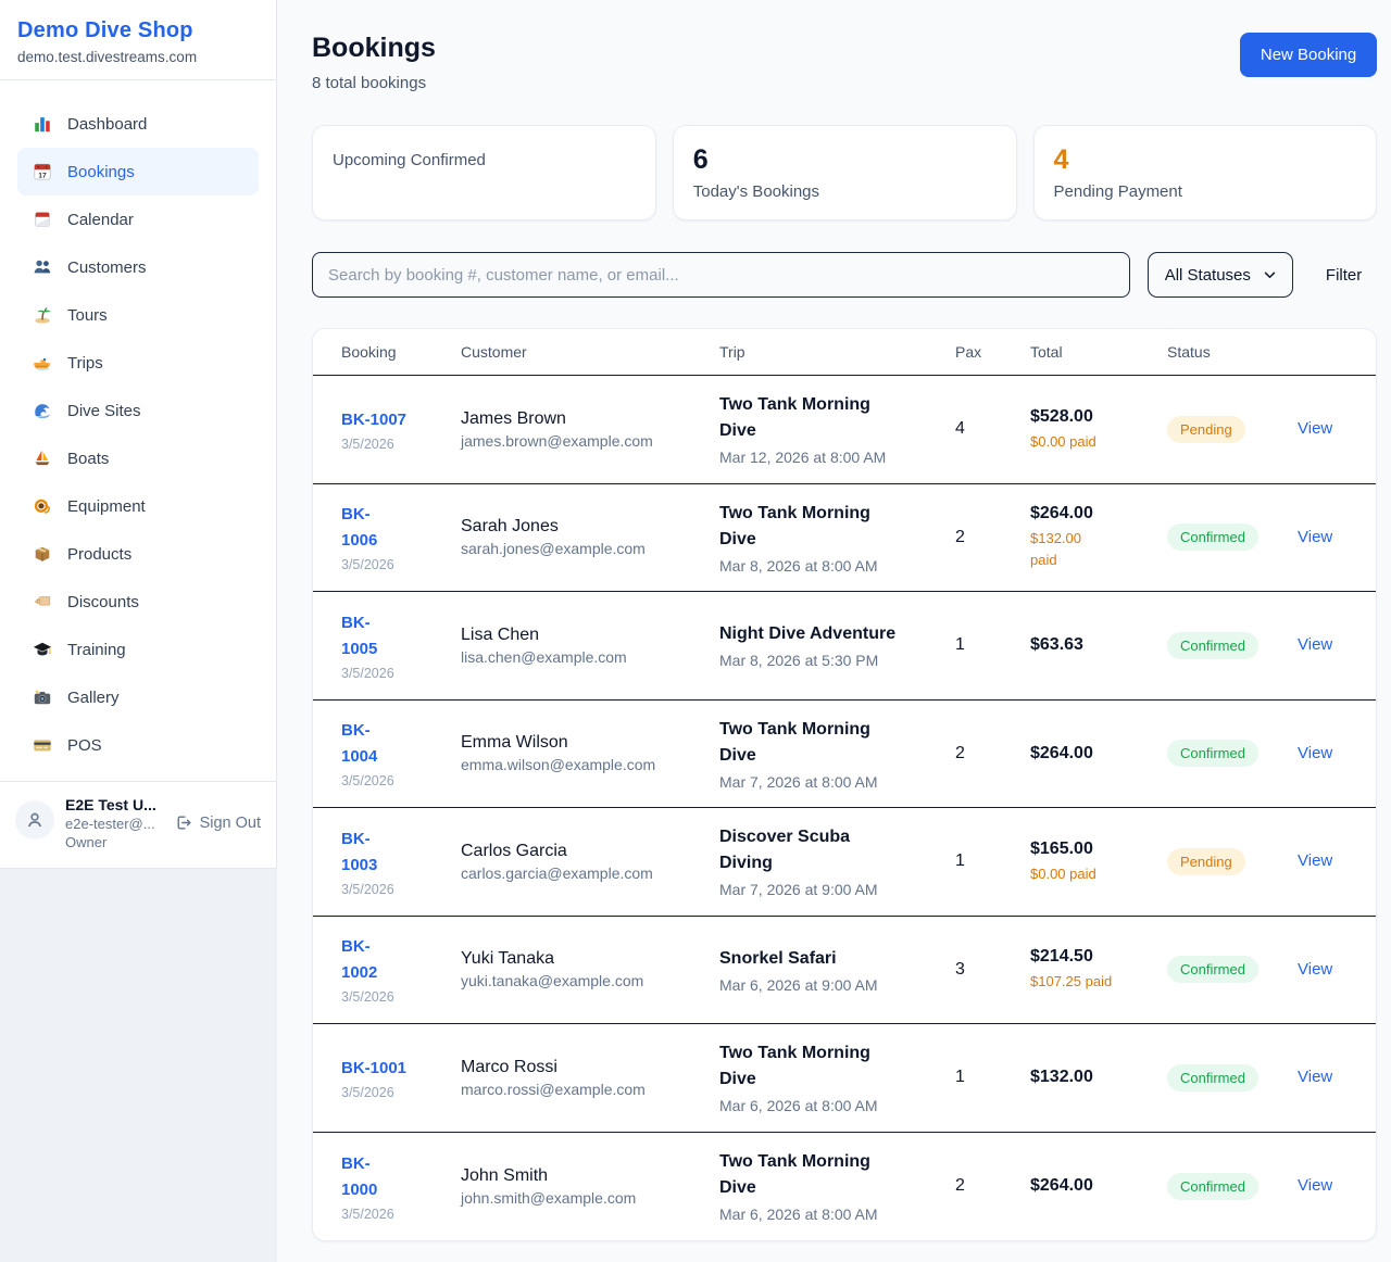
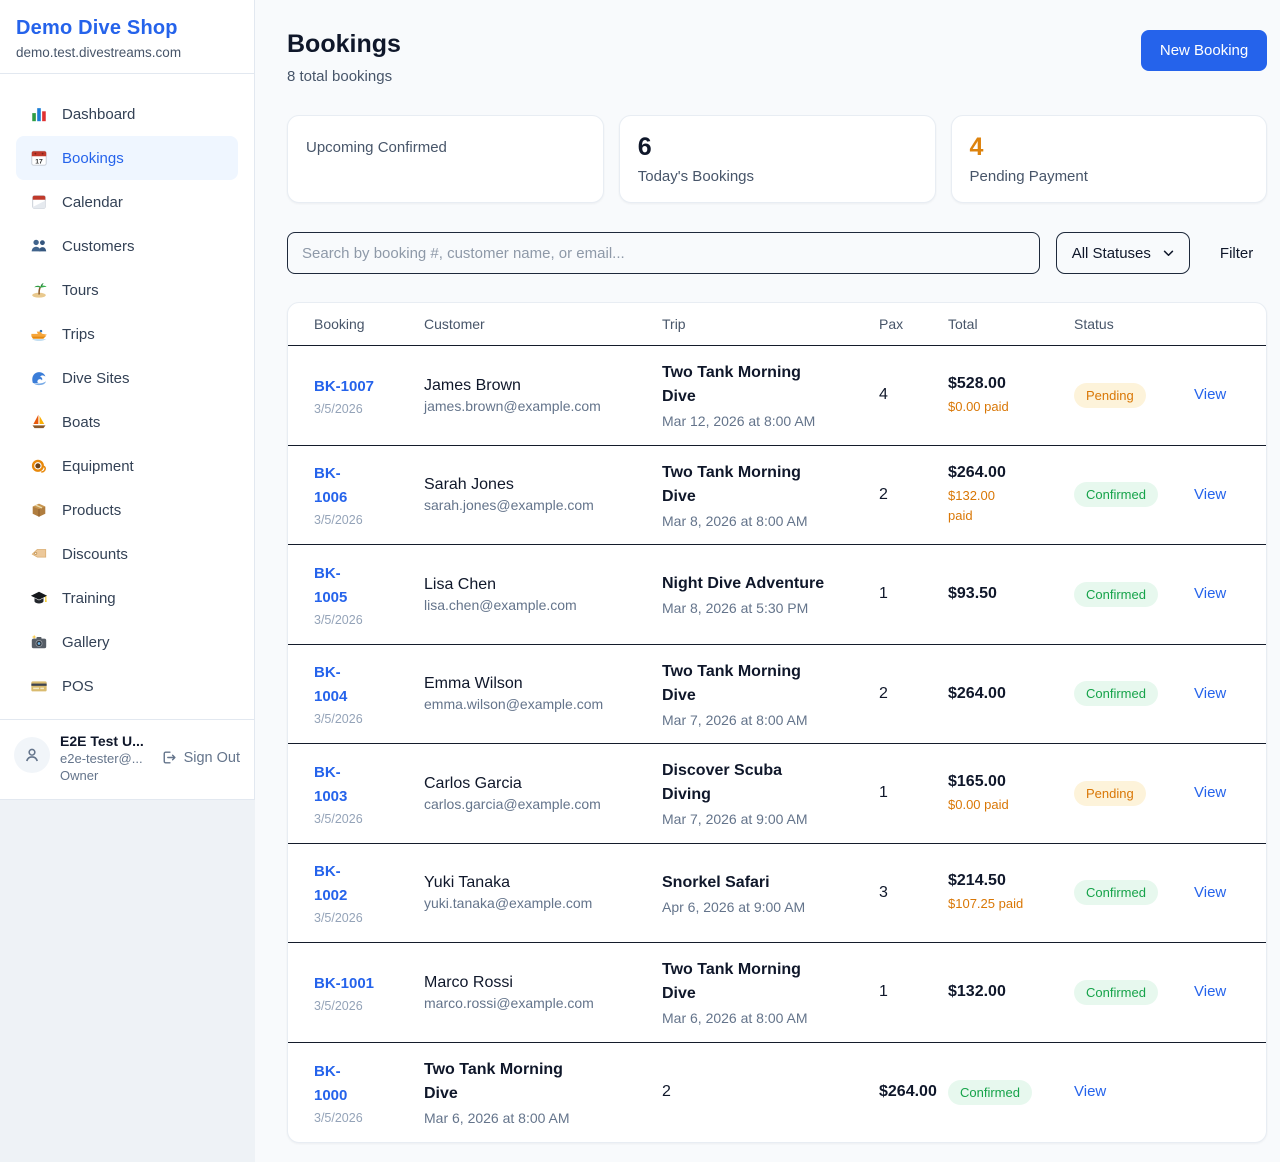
  Demo Dive Shop
  demo.test.divestreams.com
  Dashboard
  Bookings
  Calendar
  Customers
  Tours
  Trips
  Dive Sites
  Boats
  Equipment
  Products
  Discounts
  Training
  Gallery
  POS
  E2E Test U...
  e2e-tester@...
  Owner
  Sign Out
  Bookings
  8 total bookings
  New Booking
  Upcoming Confirmed
  6
  Today's Bookings
  4
  Pending Payment
  Search by booking #, customer name, or email...
  All Statuses
  Filter
  Booking
  Customer
  Trip
  Pax
  Total
  Status
  BK-1007
  3/5/2026
  James Brown
  james.brown@example.com
  Two Tank Morning
  Dive
  Mar 12, 2026 at 8:00 AM
  4
  $528.00
  $0.00 paid
  Pending
  View
  BK-
  1006
  3/5/2026
  Sarah Jones
  sarah.jones@example.com
  Two Tank Morning
  Dive
  Mar 8, 2026 at 8:00 AM
  2
  $264.00
  $132.00
  paid
  Confirmed
  View
  BK-
  1005
  3/5/2026
  Lisa Chen
  lisa.chen@example.com
  Night Dive Adventure
  Mar 8, 2026 at 5:30 PM
  1
- $63.63
+ $93.50
  Confirmed
  View
  BK-
  1004
  3/5/2026
  Emma Wilson
  emma.wilson@example.com
  Two Tank Morning
  Dive
  Mar 7, 2026 at 8:00 AM
  2
  $264.00
  Confirmed
  View
  BK-
  1003
  3/5/2026
  Carlos Garcia
  carlos.garcia@example.com
  Discover Scuba
  Diving
  Mar 7, 2026 at 9:00 AM
  1
  $165.00
  $0.00 paid
  Pending
  View
  BK-
  1002
  3/5/2026
  Yuki Tanaka
  yuki.tanaka@example.com
  Snorkel Safari
- Mar 6, 2026 at 9:00 AM
+ Apr 6, 2026 at 9:00 AM
  3
  $214.50
  $107.25 paid
  Confirmed
  View
  BK-1001
  3/5/2026
  Marco Rossi
  marco.rossi@example.com
  Two Tank Morning
  Dive
  Mar 6, 2026 at 8:00 AM
  1
  $132.00
  Confirmed
  View
  BK-
  1000
  3/5/2026
- John Smith
- john.smith@example.com
  Two Tank Morning
  Dive
  Mar 6, 2026 at 8:00 AM
  2
  $264.00
  Confirmed
  View
